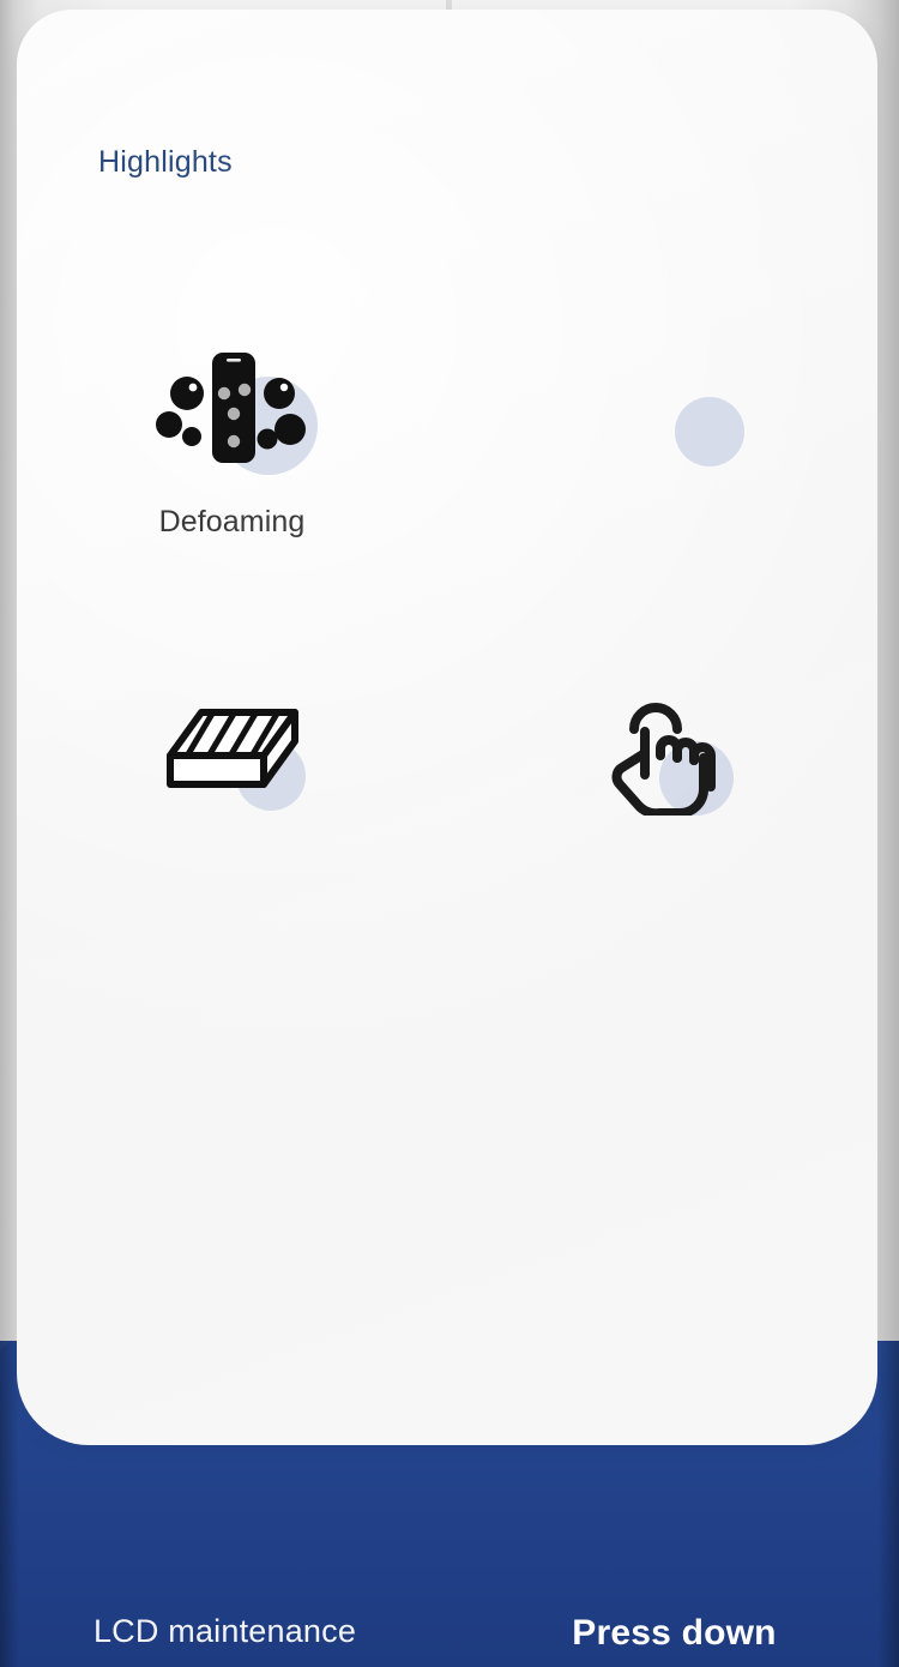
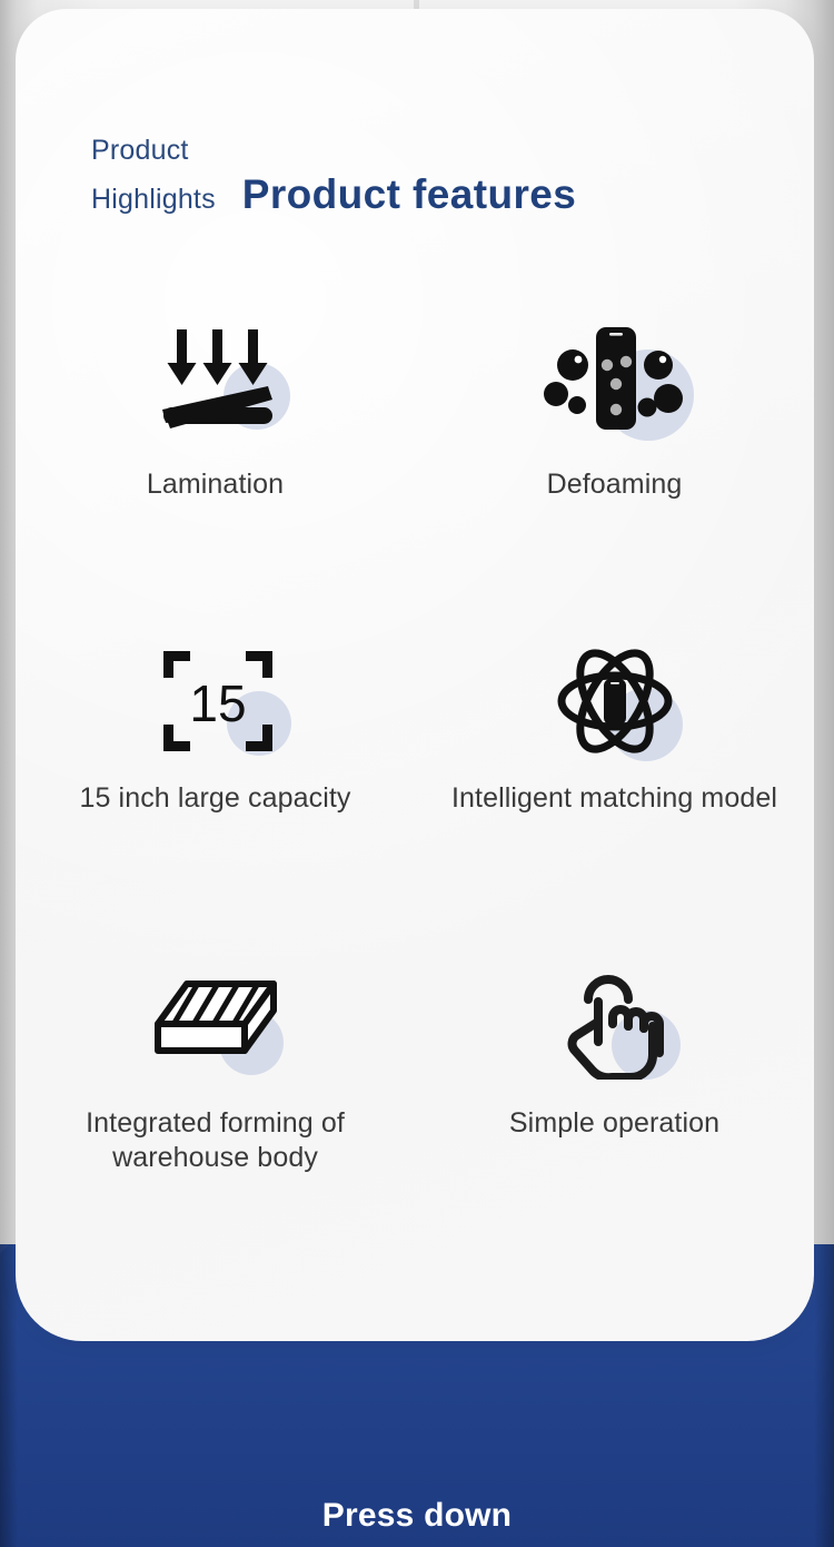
- LCD maintenance
  Press down
+ Product
  Highlights
+ Product features
+ Lamination
  Defoaming
+ 15
+ 15 inch large capacity
+ Intelligent matching model
+ Integrated forming of warehouse body
+ Simple operation
